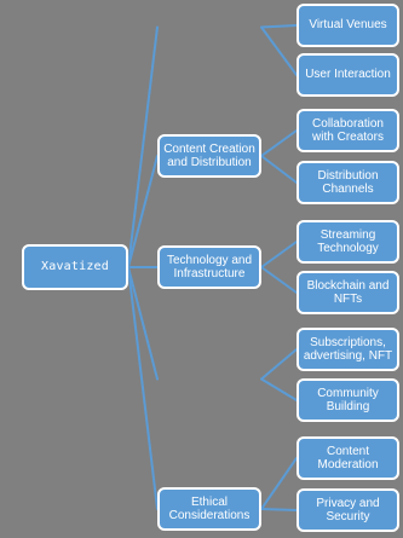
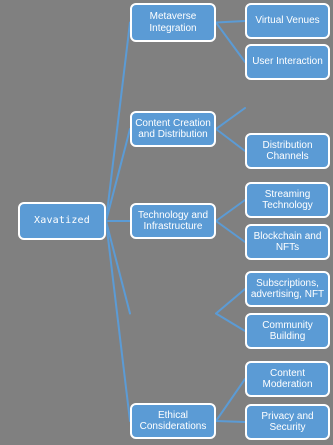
  Xavatized
+ Metaverse
+ Integration
  Virtual Venues
  User Interaction
  Content Creation
  and Distribution
- Collaboration
- with Creators
  Distribution
  Channels
  Technology and
  Infrastructure
  Streaming
  Technology
  Blockchain and
  NFTs
  Subscriptions,
  advertising, NFT
  Community
  Building
  Ethical
  Considerations
  Content
  Moderation
  Privacy and
  Security
